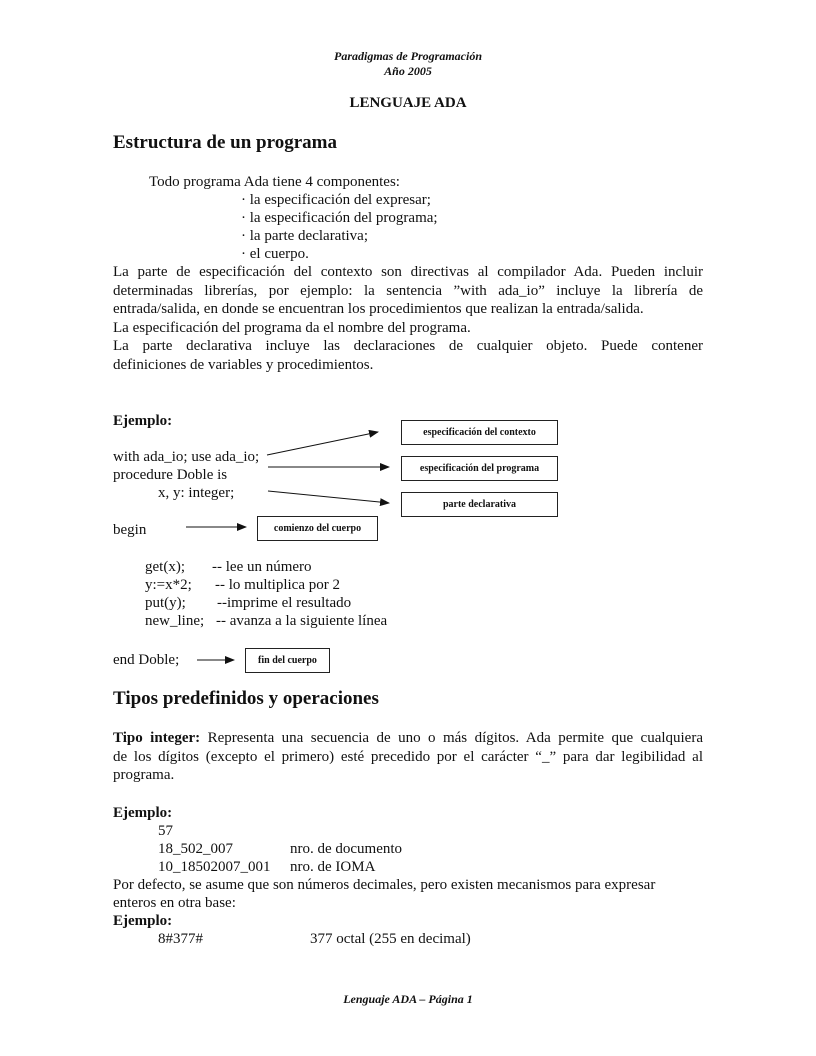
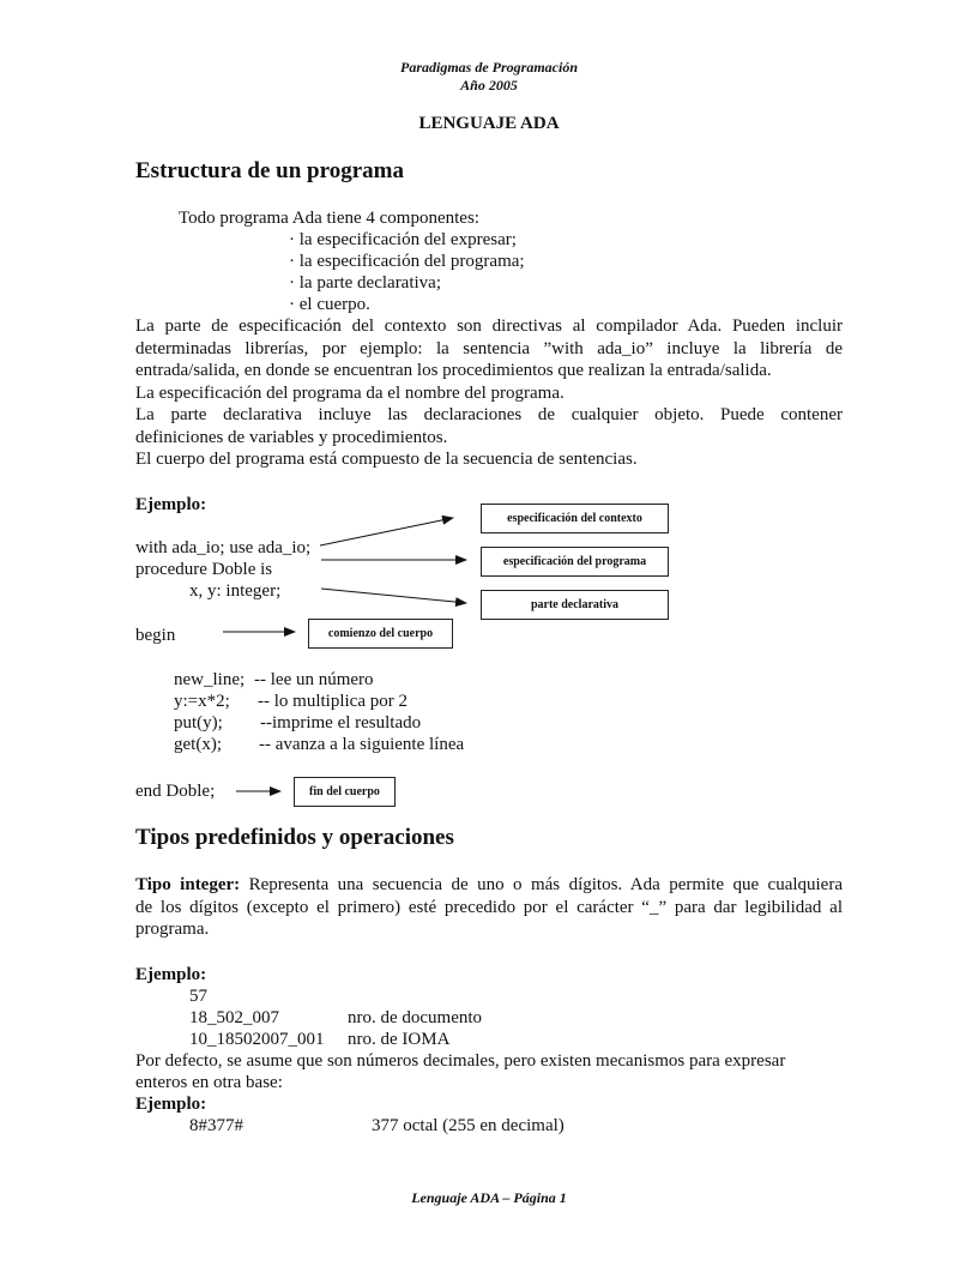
  Paradigmas de Programación
  Año 2005
  LENGUAJE ADA
  Estructura de un programa
  Todo programa Ada tiene 4 componentes:
  · la especificación del expresar;
  · la especificación del programa;
  · la parte declarativa;
  · el cuerpo.
  La parte de especificación del contexto son directivas al compilador Ada. Pueden incluir
  determinadas librerías, por ejemplo: la sentencia ”with ada_io” incluye la librería de
  entrada/salida, en donde se encuentran los procedimientos que realizan la entrada/salida.
  La especificación del programa da el nombre del programa.
  La parte declarativa incluye las declaraciones de cualquier objeto. Puede contener
  definiciones de variables y procedimientos.
+ El cuerpo del programa está compuesto de la secuencia de sentencias.
  Ejemplo:
  with ada_io; use ada_io;
  procedure Doble is
  x, y: integer;
  begin
- get(x);
+ new_line;
  -- lee un número
  y:=x*2;
  -- lo multiplica por 2
  put(y);
  --imprime el resultado
- new_line;
+ get(x);
  -- avanza a la siguiente línea
  end Doble;
  especificación del contexto
  especificación del programa
  parte declarativa
  comienzo del cuerpo
  fin del cuerpo
  Tipos predefinidos y operaciones
  Tipo integer: Representa una secuencia de uno o más dígitos. Ada permite que cualquiera
  de los dígitos (excepto el primero) esté precedido por el carácter “_” para dar legibilidad al
  programa.
  Ejemplo:
  57
  18_502_007
  nro. de documento
  10_18502007_001
  nro. de IOMA
  Por defecto, se asume que son números decimales, pero existen mecanismos para expresar
  enteros en otra base:
  Ejemplo:
  8#377#
  377 octal (255 en decimal)
  Lenguaje ADA – Página 1
